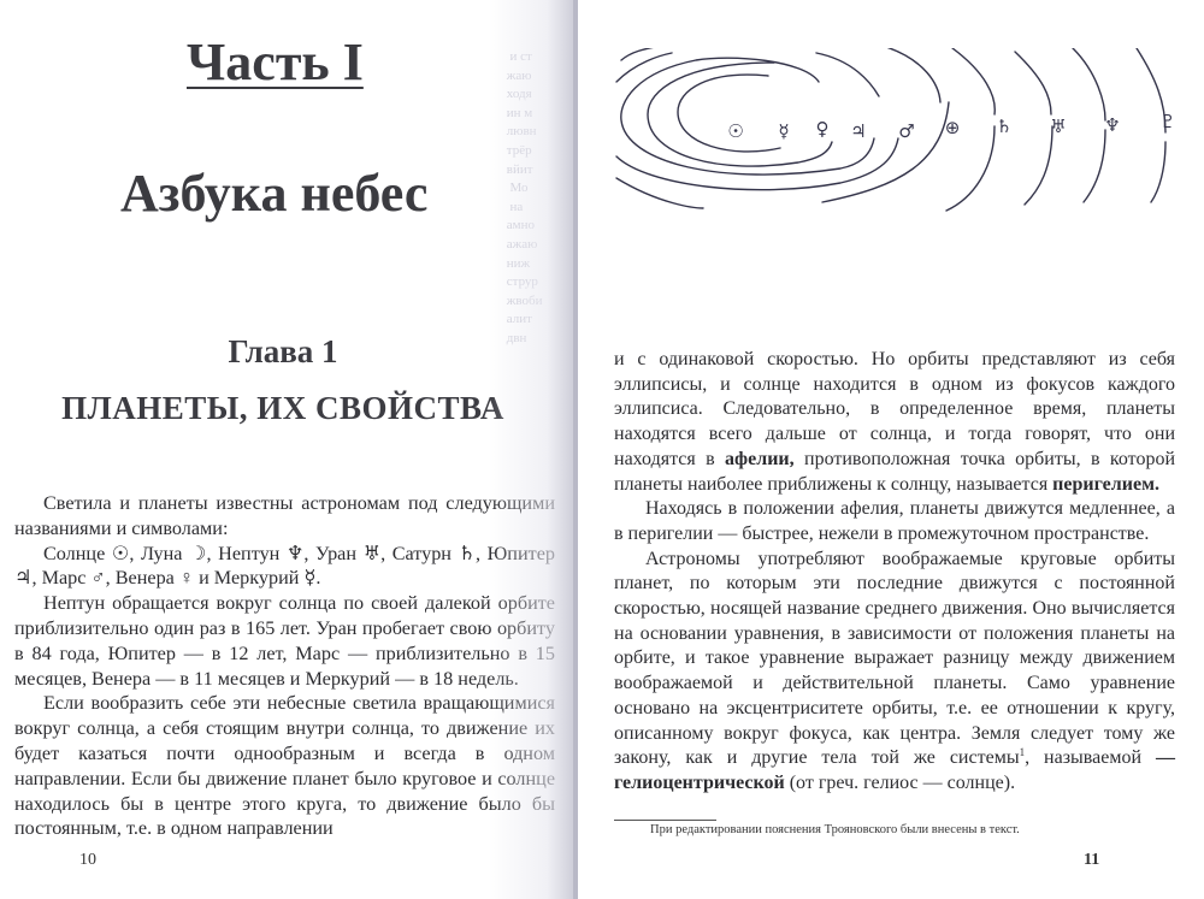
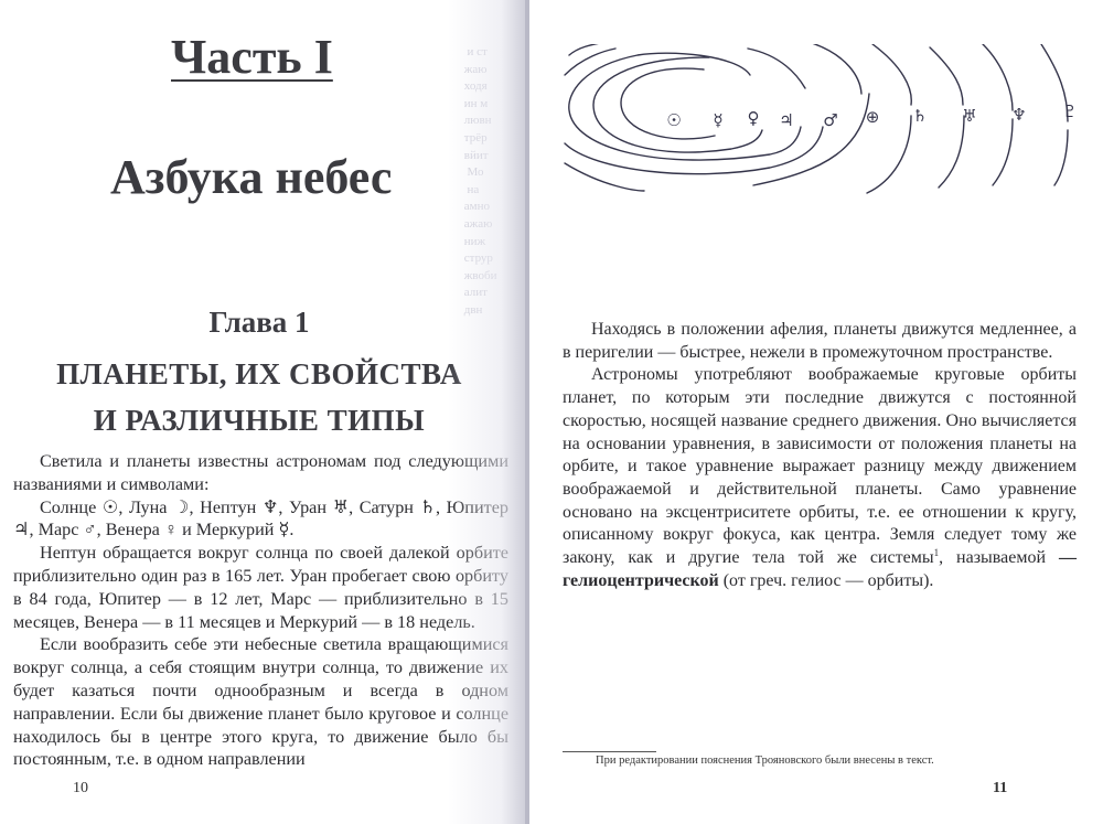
  Часть I
  Азбука небес
  Глава 1
  ПЛАНЕТЫ, ИХ СВОЙСТВ
+ И РАЗЛИЧНЫЕ ТИПЫ
  Светила и планеты известны астрономам под след названиями и символами:
  Солнце ☉, Луна ☽, Нептун ♆, Уран ♅, Сатурн ♄, ♃, Марс ♂, Венера ♀ и Меркурий ☿.
  Нептун обращается вокруг солнца по своей далекой приблизительно один раз в 165 лет. Уран пробегает свою в 84 года, Юпитер — в 12 лет, Марс — приблизитель месяцев, Венера — в 11 месяцев и Меркурий — в 18 нед
  Если вообразить себе эти небесные светила вращаю вокруг солнца, а себя стоящим внутри солнца, то движ будет казаться почти однообразным и всегда в направлении. Если бы движение планет было круговое находилось бы в центре этого круга, то движение б постоянным, т.е. в одном направлении
  10
  ☉
  ☿
  ♀
  ♃
  ♂
  ⊕
  ♄
  ♅
  ♆
  ♇
- и с одинаковой скоростью. Но орбиты представляют из себя эллипсисы, и солнце находится в одном из фокусов каждого эллипсиса. Следовательно, в определенное время, планеты находятся всего дальше от солнца, и тогда говорят, что они находятся в афелии, противоположная точка орбиты, в которой планеты наиболее приближены к солнцу, называется перигелием.
  Находясь в положении афелия, планеты движутся медленнее, а в перигелии — быстрее, нежели в промежуточном пространстве.
- Астрономы употребляют воображаемые круговые орбиты планет, по которым эти последние движутся с постоянной скоростью, носящей название среднего движения. Оно вычисляется на основании уравнения, в зависимости от положения планеты на орбите, и такое уравнение выражает разницу между движением воображаемой и действительной планеты. Само уравнение основано на эксцентриситете орбиты, т.е. ее отношении к кругу, описанному вокруг фокуса, как центра. Земля следует тому же закону, как и другие тела той же системы1, называемой — гелиоцентрической (от греч. гелиос — солнце).
+ Астрономы употребляют воображаемые круговые орбиты планет, по которым эти последние движутся с постоянной скоростью, носящей название среднего движения. Оно вычисляется на основании уравнения, в зависимости от положения планеты на орбите, и такое уравнение выражает разницу между движением воображаемой и действительной планеты. Само уравнение основано на эксцентриситете орбиты, т.е. ее отношении к кругу, описанному вокруг фокуса, как центра. Земля следует тому же закону, как и другие тела той же системы1, называемой — гелиоцентрической (от греч. гелиос — орбиты).
  При редактировании пояснения Трояновского были внесены в текст.
  11
